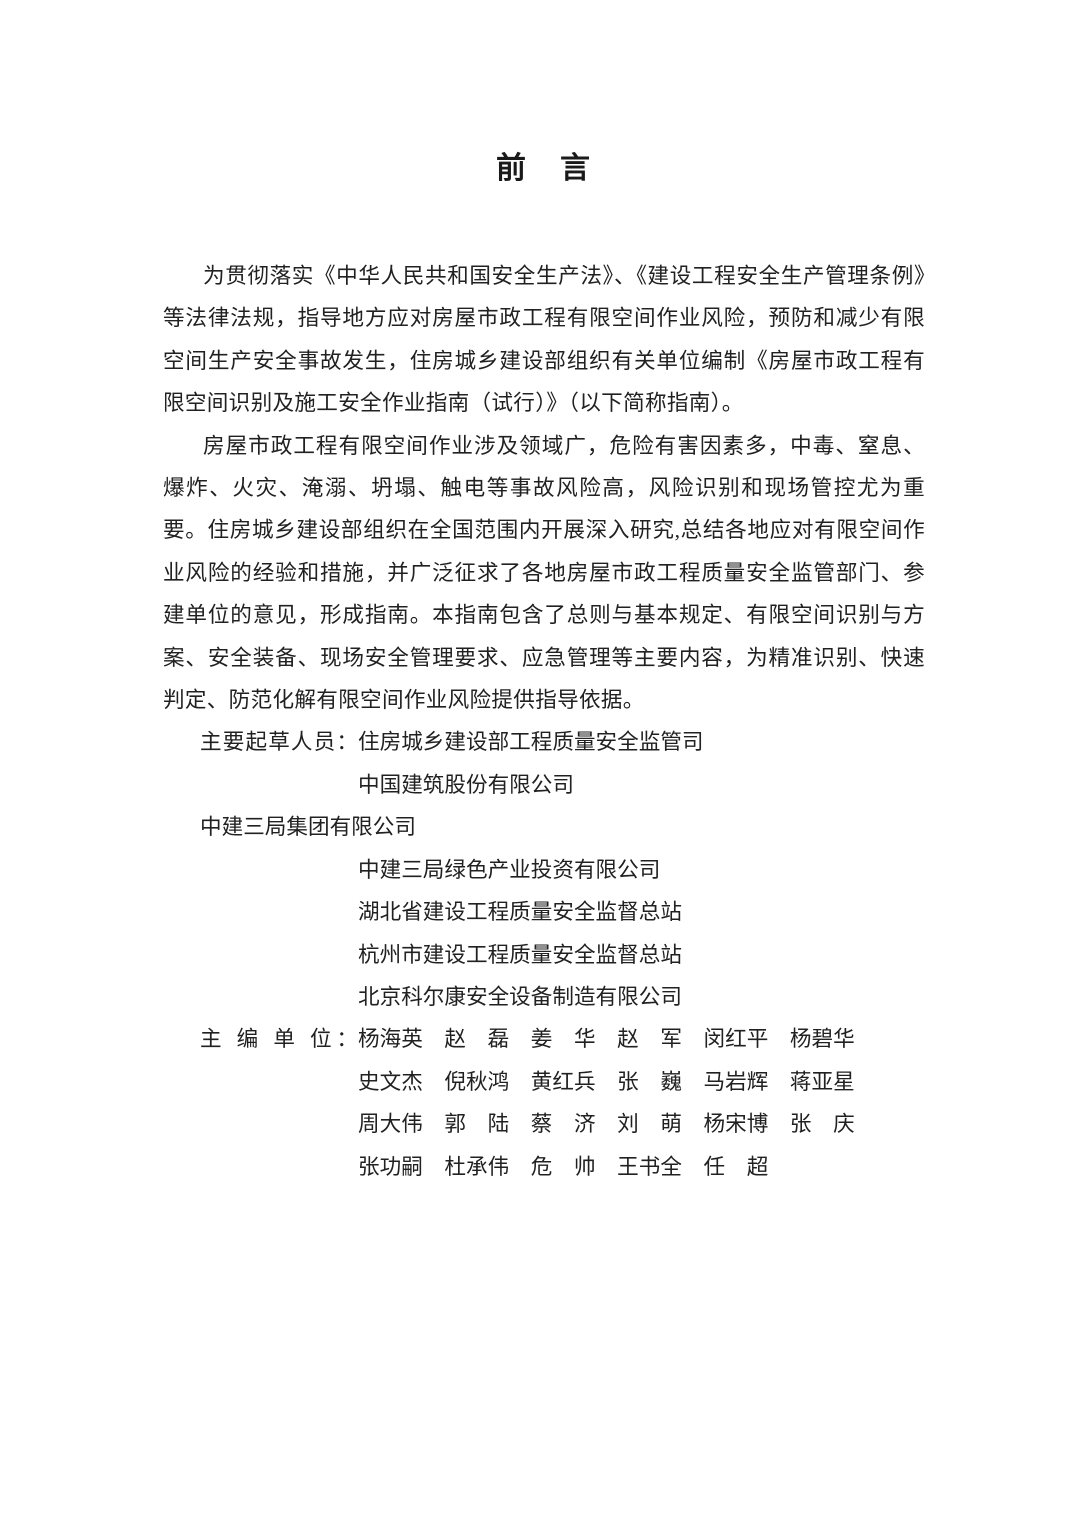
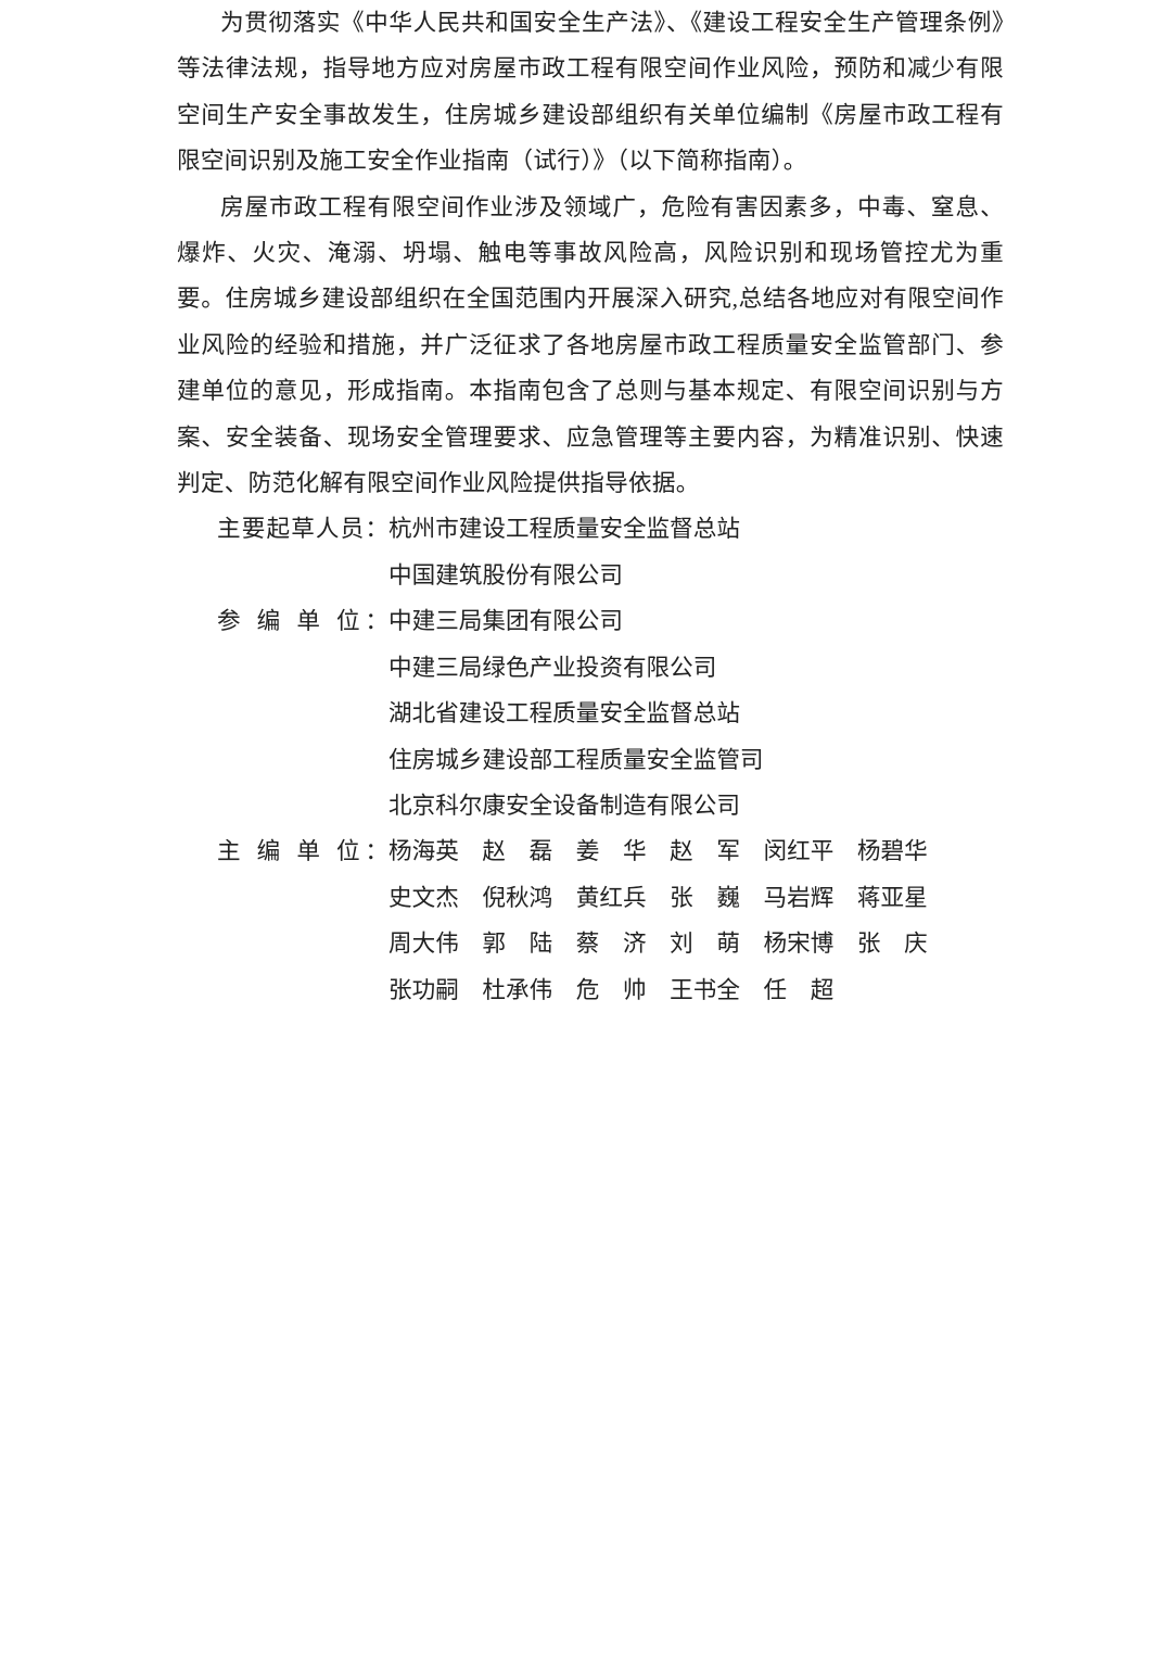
- 前 言
  为贯彻落实《中华人民共和国安全生产法》、《建设工程安全生产管理条例》等法律法规，指导地方应对房屋市政工程有限空间作业风险，预防和减少有限空间生产安全事故发生，住房城乡建设部组织有关单位编制《房屋市政工程有限空间识别及施工安全作业指南（试行）》（以下简称指南）。
  房屋市政工程有限空间作业涉及领域广，危险有害因素多，中毒、窒息、爆炸、火灾、淹溺、坍塌、触电等事故风险高，风险识别和现场管控尤为重要。住房城乡建设部组织在全国范围内开展深入研究,总结各地应对有限空间作业风险的经验和措施，并广泛征求了各地房屋市政工程质量安全监管部门、参建单位的意见，形成指南。本指南包含了总则与基本规定、有限空间识别与方案、安全装备、现场安全管理要求、应急管理等主要内容，为精准识别、快速判定、防范化解有限空间作业风险提供指导依据。
  主要起草人员：
- 住房城乡建设部工程质量安全监管司
+ 杭州市建设工程质量安全监督总站
  中国建筑股份有限公司
+ 参 编 单 位：
  中建三局集团有限公司
  中建三局绿色产业投资有限公司
  湖北省建设工程质量安全监督总站
- 杭州市建设工程质量安全监督总站
+ 住房城乡建设部工程质量安全监管司
  北京科尔康安全设备制造有限公司
  主 编 单 位：
  杨海英 赵 磊 姜 华 赵 军 闵红平 杨碧华
  史文杰 倪秋鸿 黄红兵 张 巍 马岩辉 蒋亚星
  周大伟 郭 陆 蔡 济 刘 萌 杨宋博 张 庆
  张功嗣 杜承伟 危 帅 王书全 任 超
